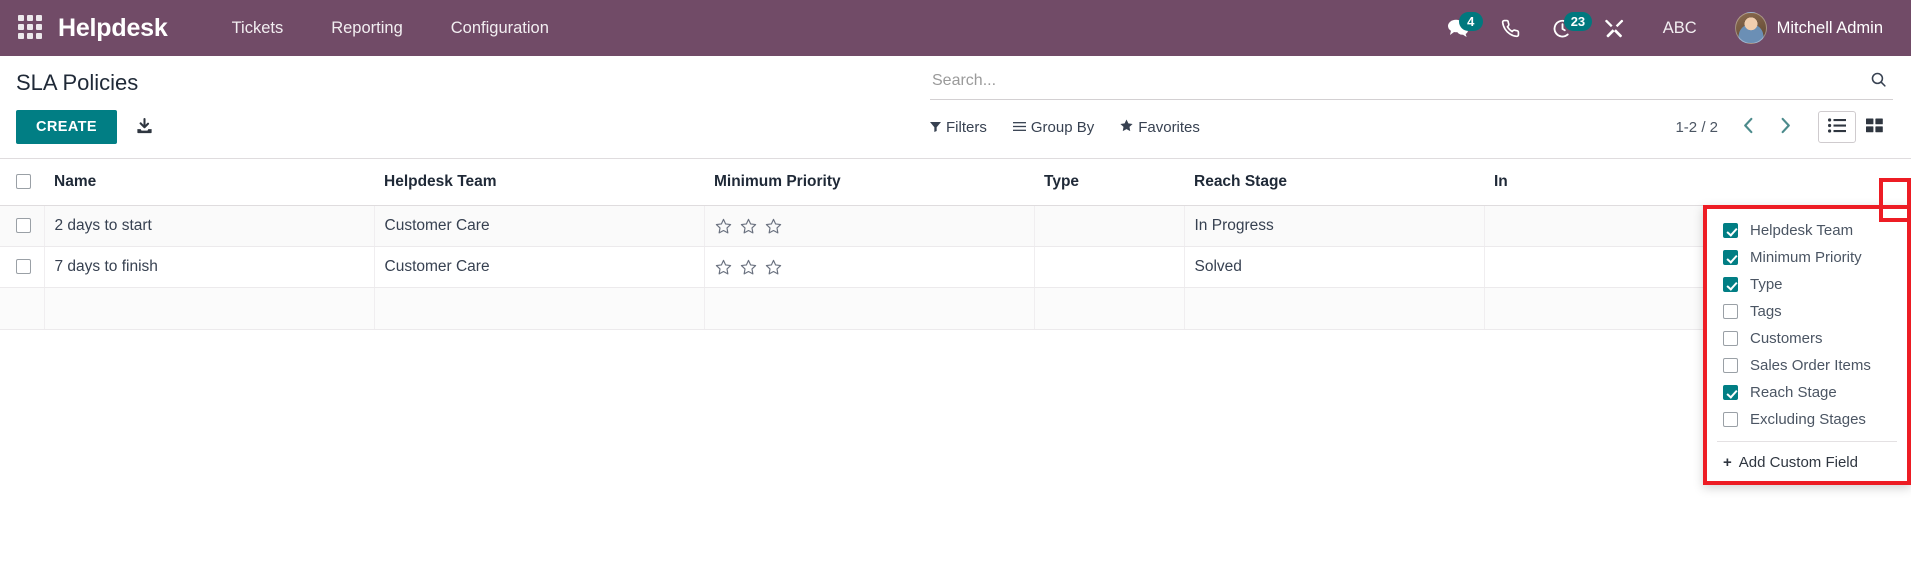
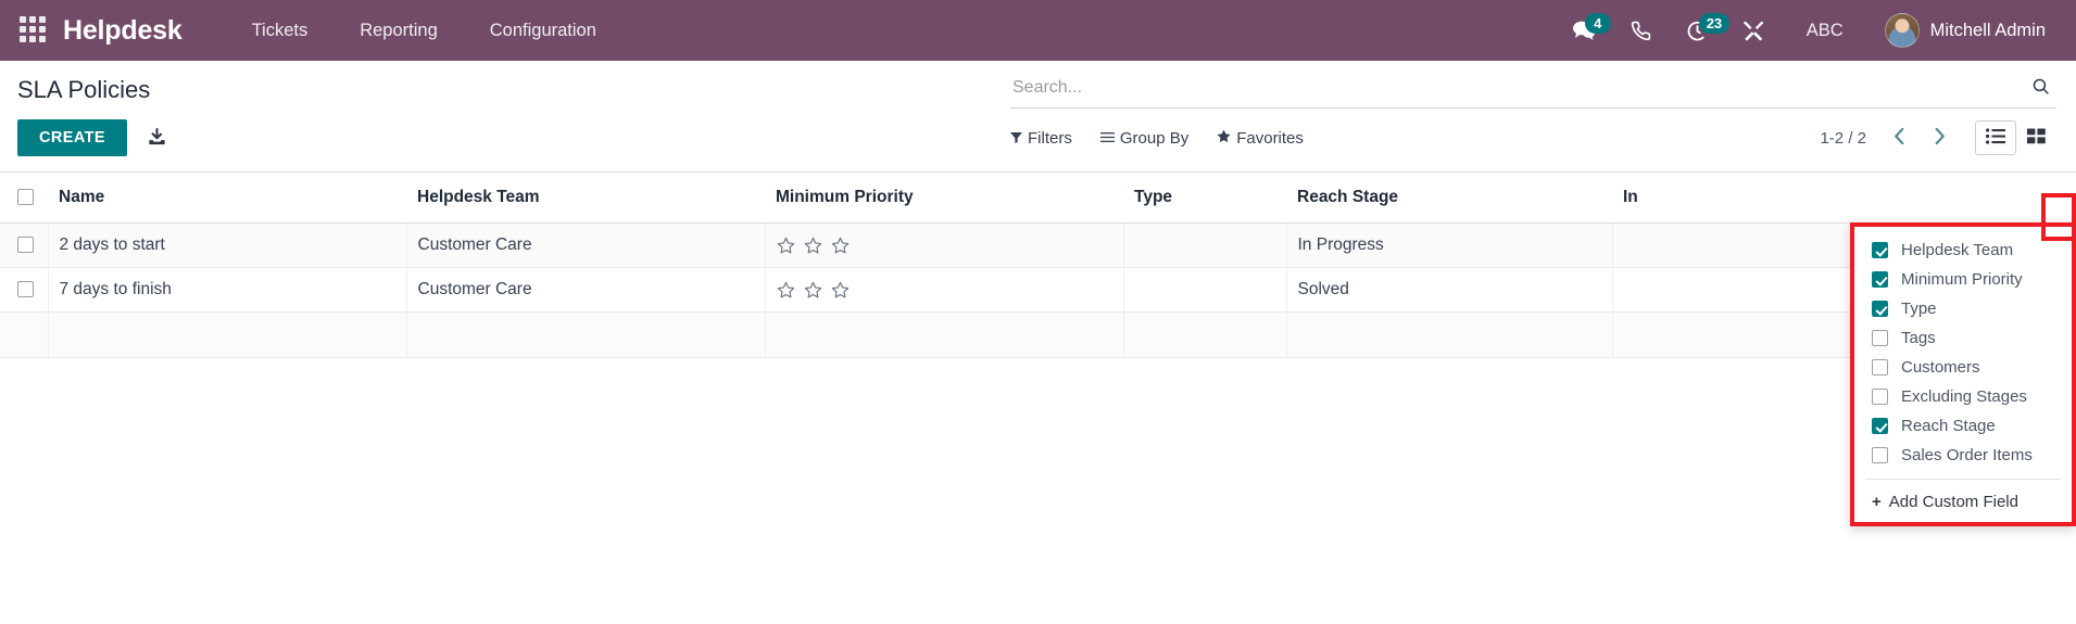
  Helpdesk
  Tickets
  Reporting
  Configuration
  4
  23
  ABC
  Mitchell Admin
  SLA Policies
  CREATE
  Search...
  Filters
  Group By
  Favorites
  1-2 / 2
  	Name	Helpdesk Team	Minimum Priority	Type	Reach Stage	In
  	2 days to start	Customer Care			In Progress
  	7 days to finish	Customer Care			Solved
  Helpdesk Team
  Minimum Priority
  Type
  Tags
  Customers
- Sales Order Items
+ Excluding Stages
  Reach Stage
- Excluding Stages
+ Sales Order Items
  +
  Add Custom Field
